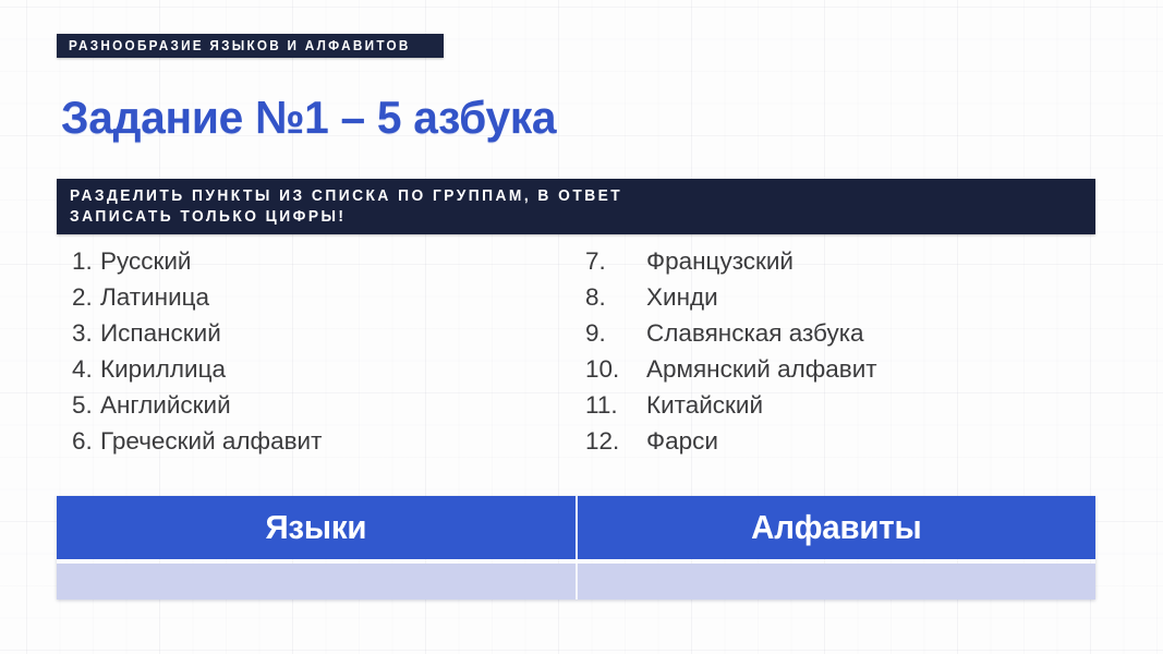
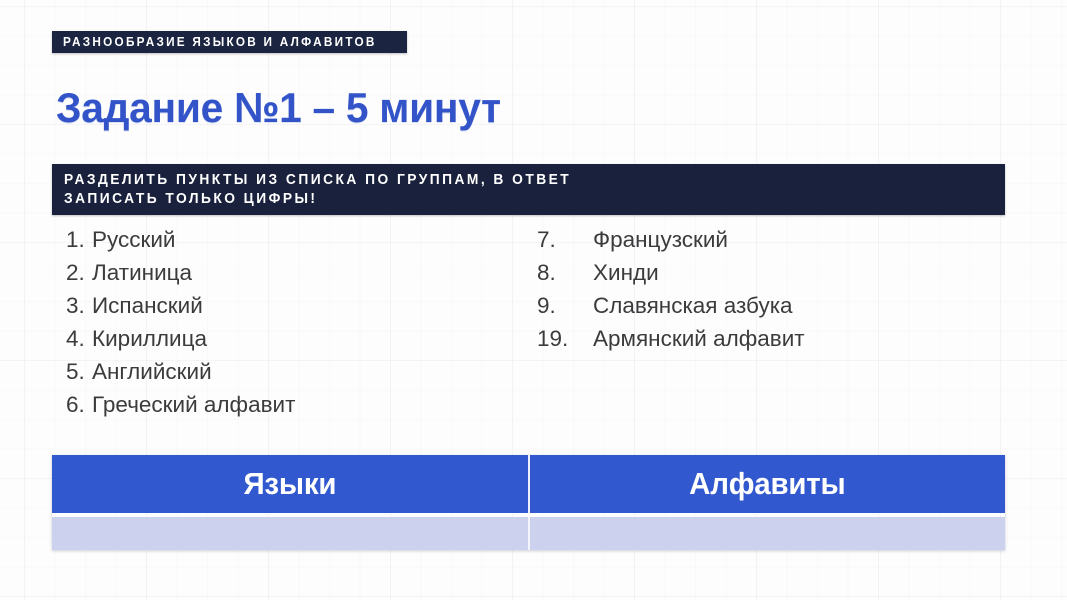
  РАЗНООБРАЗИЕ ЯЗЫКОВ И АЛФАВИТОВ
- Задание №1 – 5 азбука
+ Задание №1 – 5 минут
  РАЗДЕЛИТЬ ПУНКТЫ ИЗ СПИСКА ПО ГРУППАМ, В ОТВЕТ
  ЗАПИСАТЬ ТОЛЬКО ЦИФРЫ!
  1.
  Русский
  2.
  Латиница
  3.
  Испанский
  4.
  Кириллица
  5.
  Английский
  6.
  Греческий алфавит
  7.
  Французский
  8.
  Хинди
  9.
  Славянская азбука
- 10.
+ 19.
  Армянский алфавит
- 11.
- Китайский
- 12.
- Фарси
  Языки
  Алфавиты
